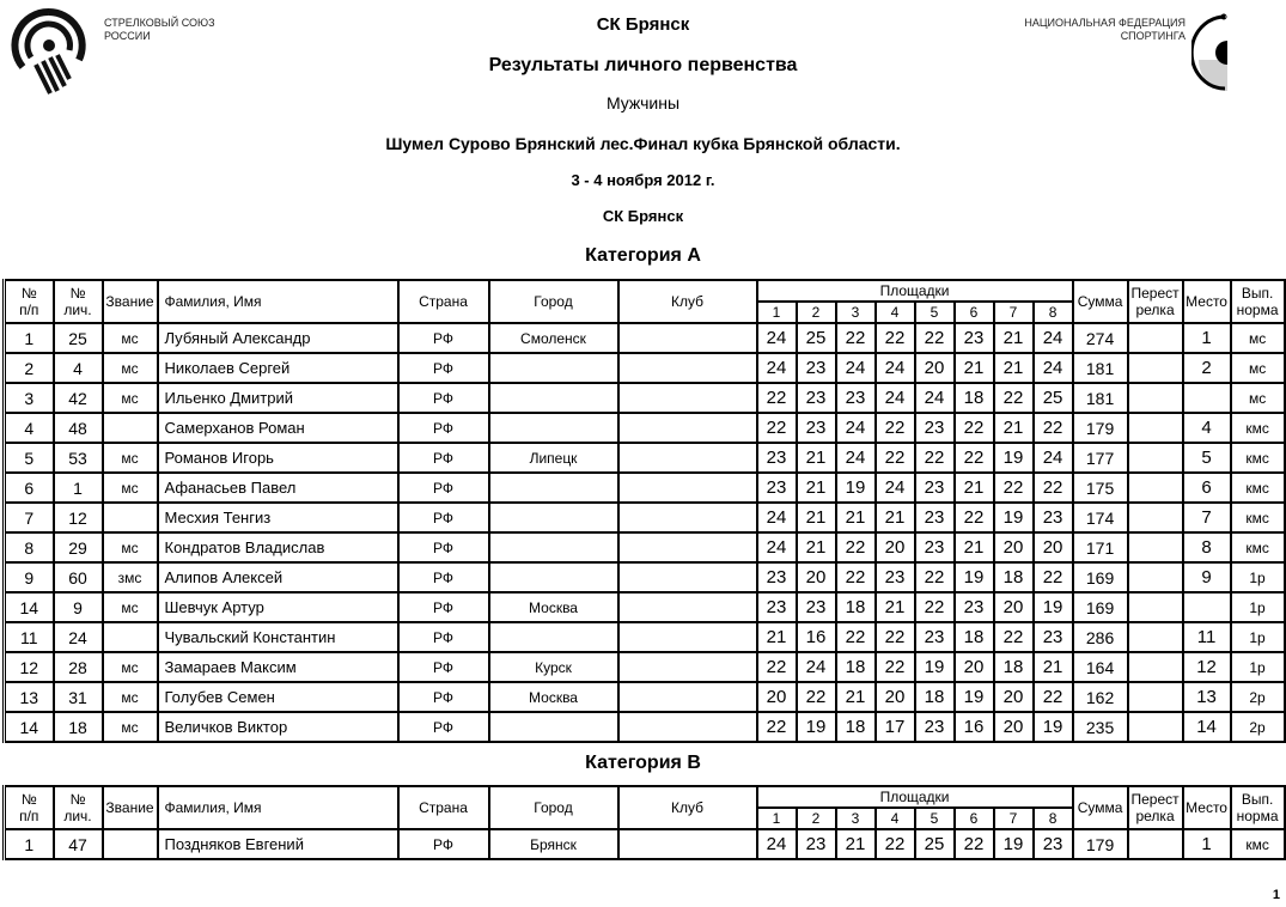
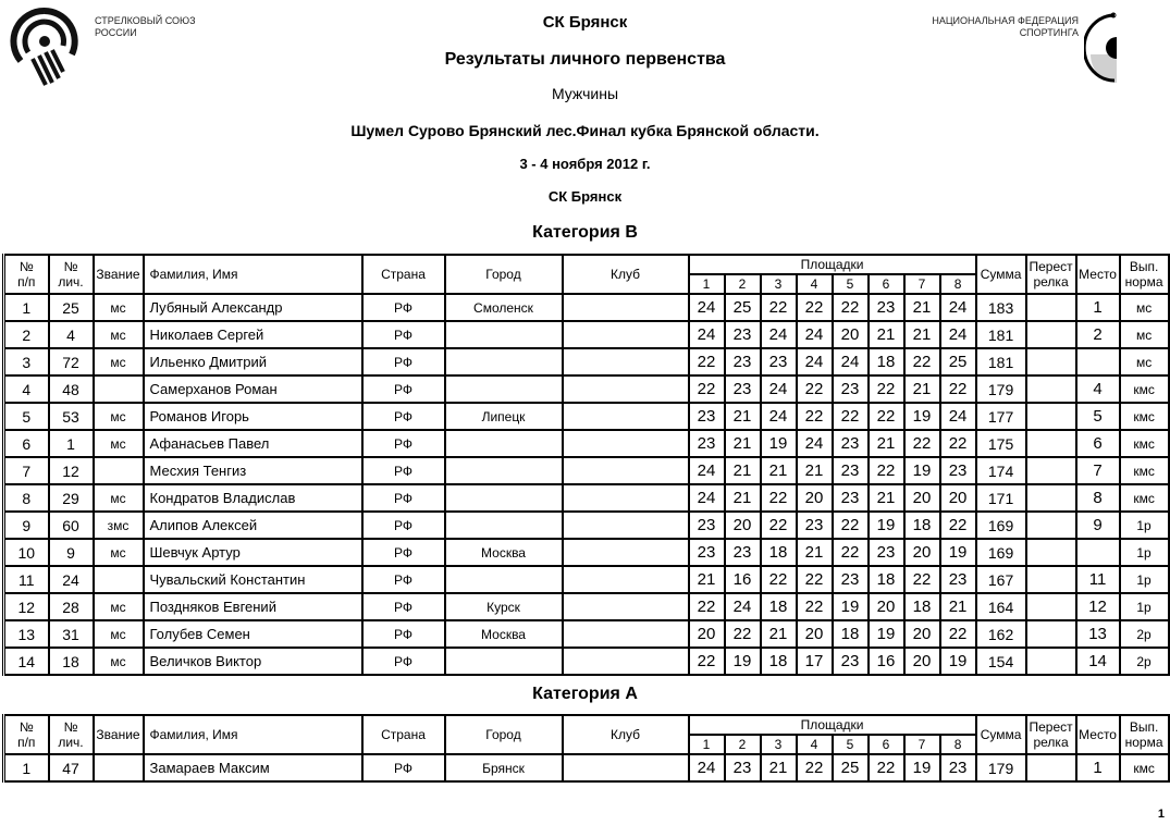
  СТРЕЛКОВЫЙ СОЮЗ
  РОССИИ
  НАЦИОНАЛЬНАЯ ФЕДЕРАЦИЯ
  СПОРТИНГА
  СК Брянск
  Результаты личного первенства
  Мужчины
  Шумел Сурово Брянский лес.Финал кубка Брянской области.
  3 - 4 ноября 2012 г.
  СК Брянск
- Категория А
+ Категория В
  №п/п	№лич.	Звание	Фамилия, Имя	Страна	Город	Клуб	Площадки	Сумма	Перестрелка	Место	Вып.норма
  1	2	3	4	5	6	7	8
- 1	25	мс	Лубяный Александр	РФ	Смоленск		24	25	22	22	22	23	21	24	274		1	мс
+ 1	25	мс	Лубяный Александр	РФ	Смоленск		24	25	22	22	22	23	21	24	183		1	мс
  2	4	мс	Николаев Сергей	РФ			24	23	24	24	20	21	21	24	181		2	мс
- 3	42	мс	Ильенко Дмитрий	РФ			22	23	23	24	24	18	22	25	181			мс
+ 3	72	мс	Ильенко Дмитрий	РФ			22	23	23	24	24	18	22	25	181			мс
  4	48		Самерханов Роман	РФ			22	23	24	22	23	22	21	22	179		4	кмс
  5	53	мс	Романов Игорь	РФ	Липецк		23	21	24	22	22	22	19	24	177		5	кмс
  6	1	мс	Афанасьев Павел	РФ			23	21	19	24	23	21	22	22	175		6	кмс
  7	12		Месхия Тенгиз	РФ			24	21	21	21	23	22	19	23	174		7	кмс
  8	29	мс	Кондратов Владислав	РФ			24	21	22	20	23	21	20	20	171		8	кмс
  9	60	змс	Алипов Алексей	РФ			23	20	22	23	22	19	18	22	169		9	1р
- 14	9	мс	Шевчук Артур	РФ	Москва		23	23	18	21	22	23	20	19	169			1р
+ 10	9	мс	Шевчук Артур	РФ	Москва		23	23	18	21	22	23	20	19	169			1р
- 11	24		Чувальский Константин	РФ			21	16	22	22	23	18	22	23	286		11	1р
+ 11	24		Чувальский Константин	РФ			21	16	22	22	23	18	22	23	167		11	1р
- 12	28	мс	Замараев Максим	РФ	Курск		22	24	18	22	19	20	18	21	164		12	1р
+ 12	28	мс	Поздняков Евгений	РФ	Курск		22	24	18	22	19	20	18	21	164		12	1р
  13	31	мс	Голубев Семен	РФ	Москва		20	22	21	20	18	19	20	22	162		13	2р
- 14	18	мс	Величков Виктор	РФ			22	19	18	17	23	16	20	19	235		14	2р
+ 14	18	мс	Величков Виктор	РФ			22	19	18	17	23	16	20	19	154		14	2р
- Категория В
+ Категория А
  №п/п	№лич.	Звание	Фамилия, Имя	Страна	Город	Клуб	Площадки	Сумма	Перестрелка	Место	Вып.норма
  1	2	3	4	5	6	7	8
- 1	47		Поздняков Евгений	РФ	Брянск		24	23	21	22	25	22	19	23	179		1	кмс
+ 1	47		Замараев Максим	РФ	Брянск		24	23	21	22	25	22	19	23	179		1	кмс
  1
